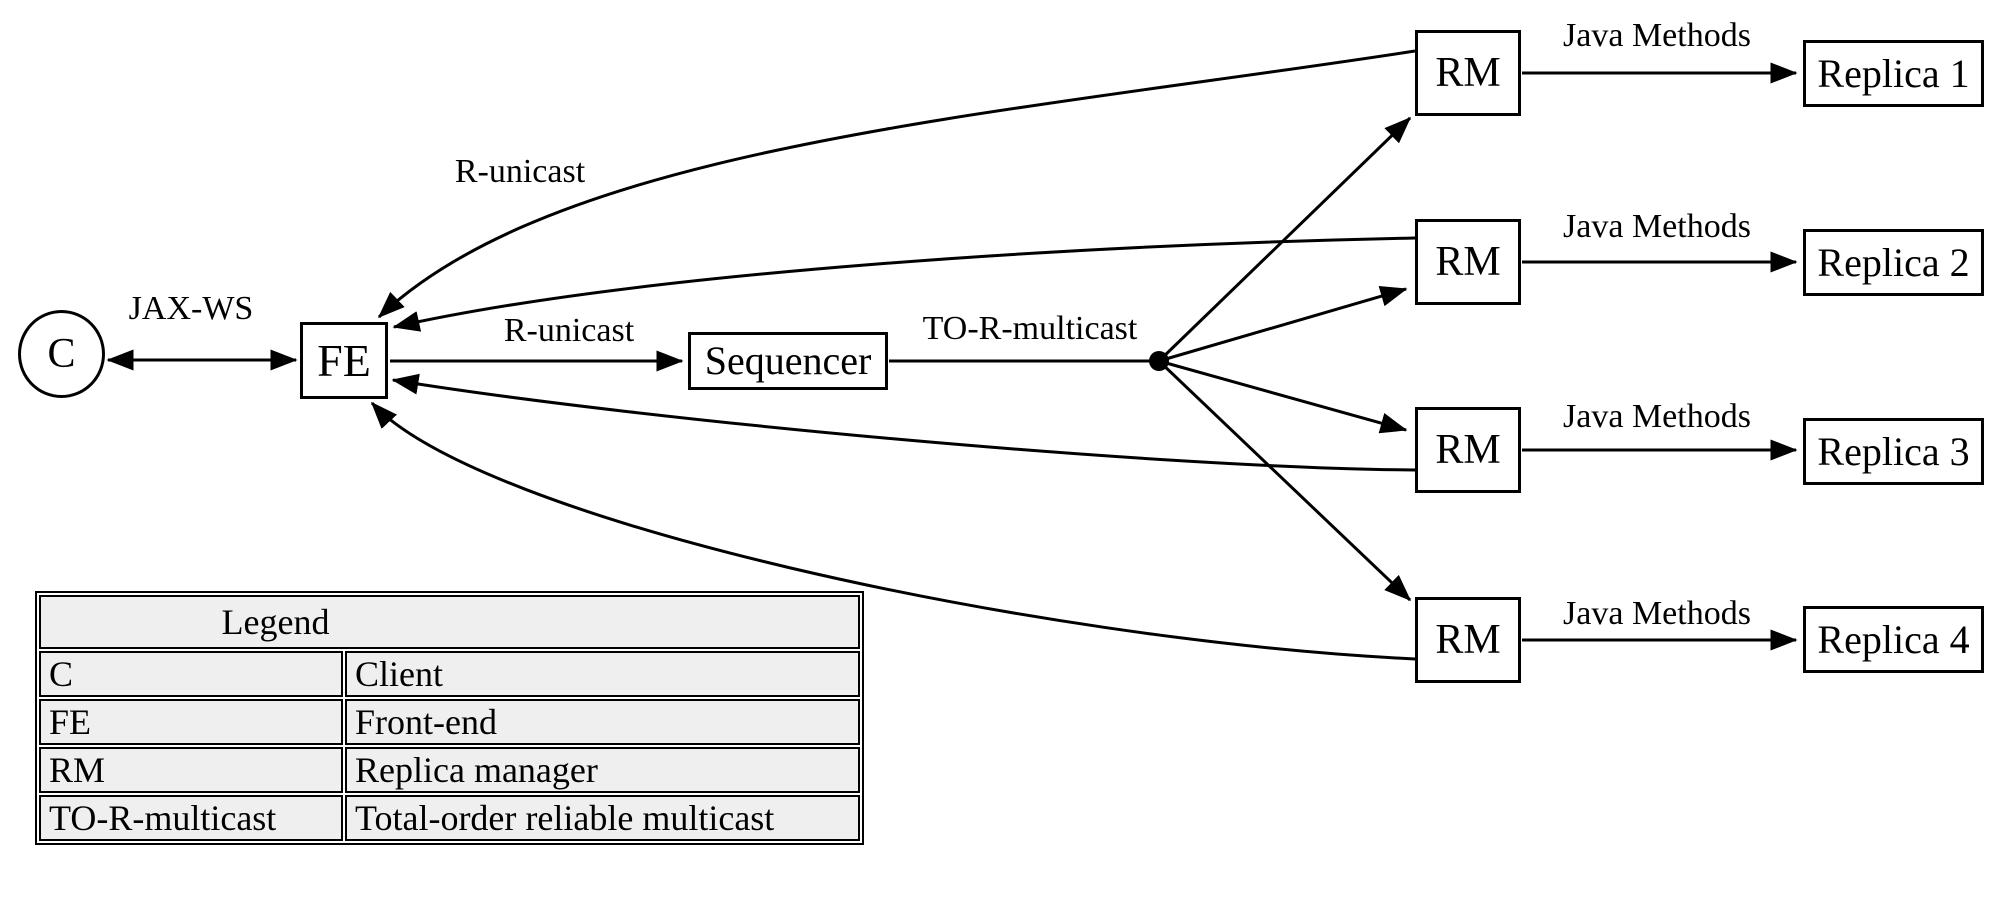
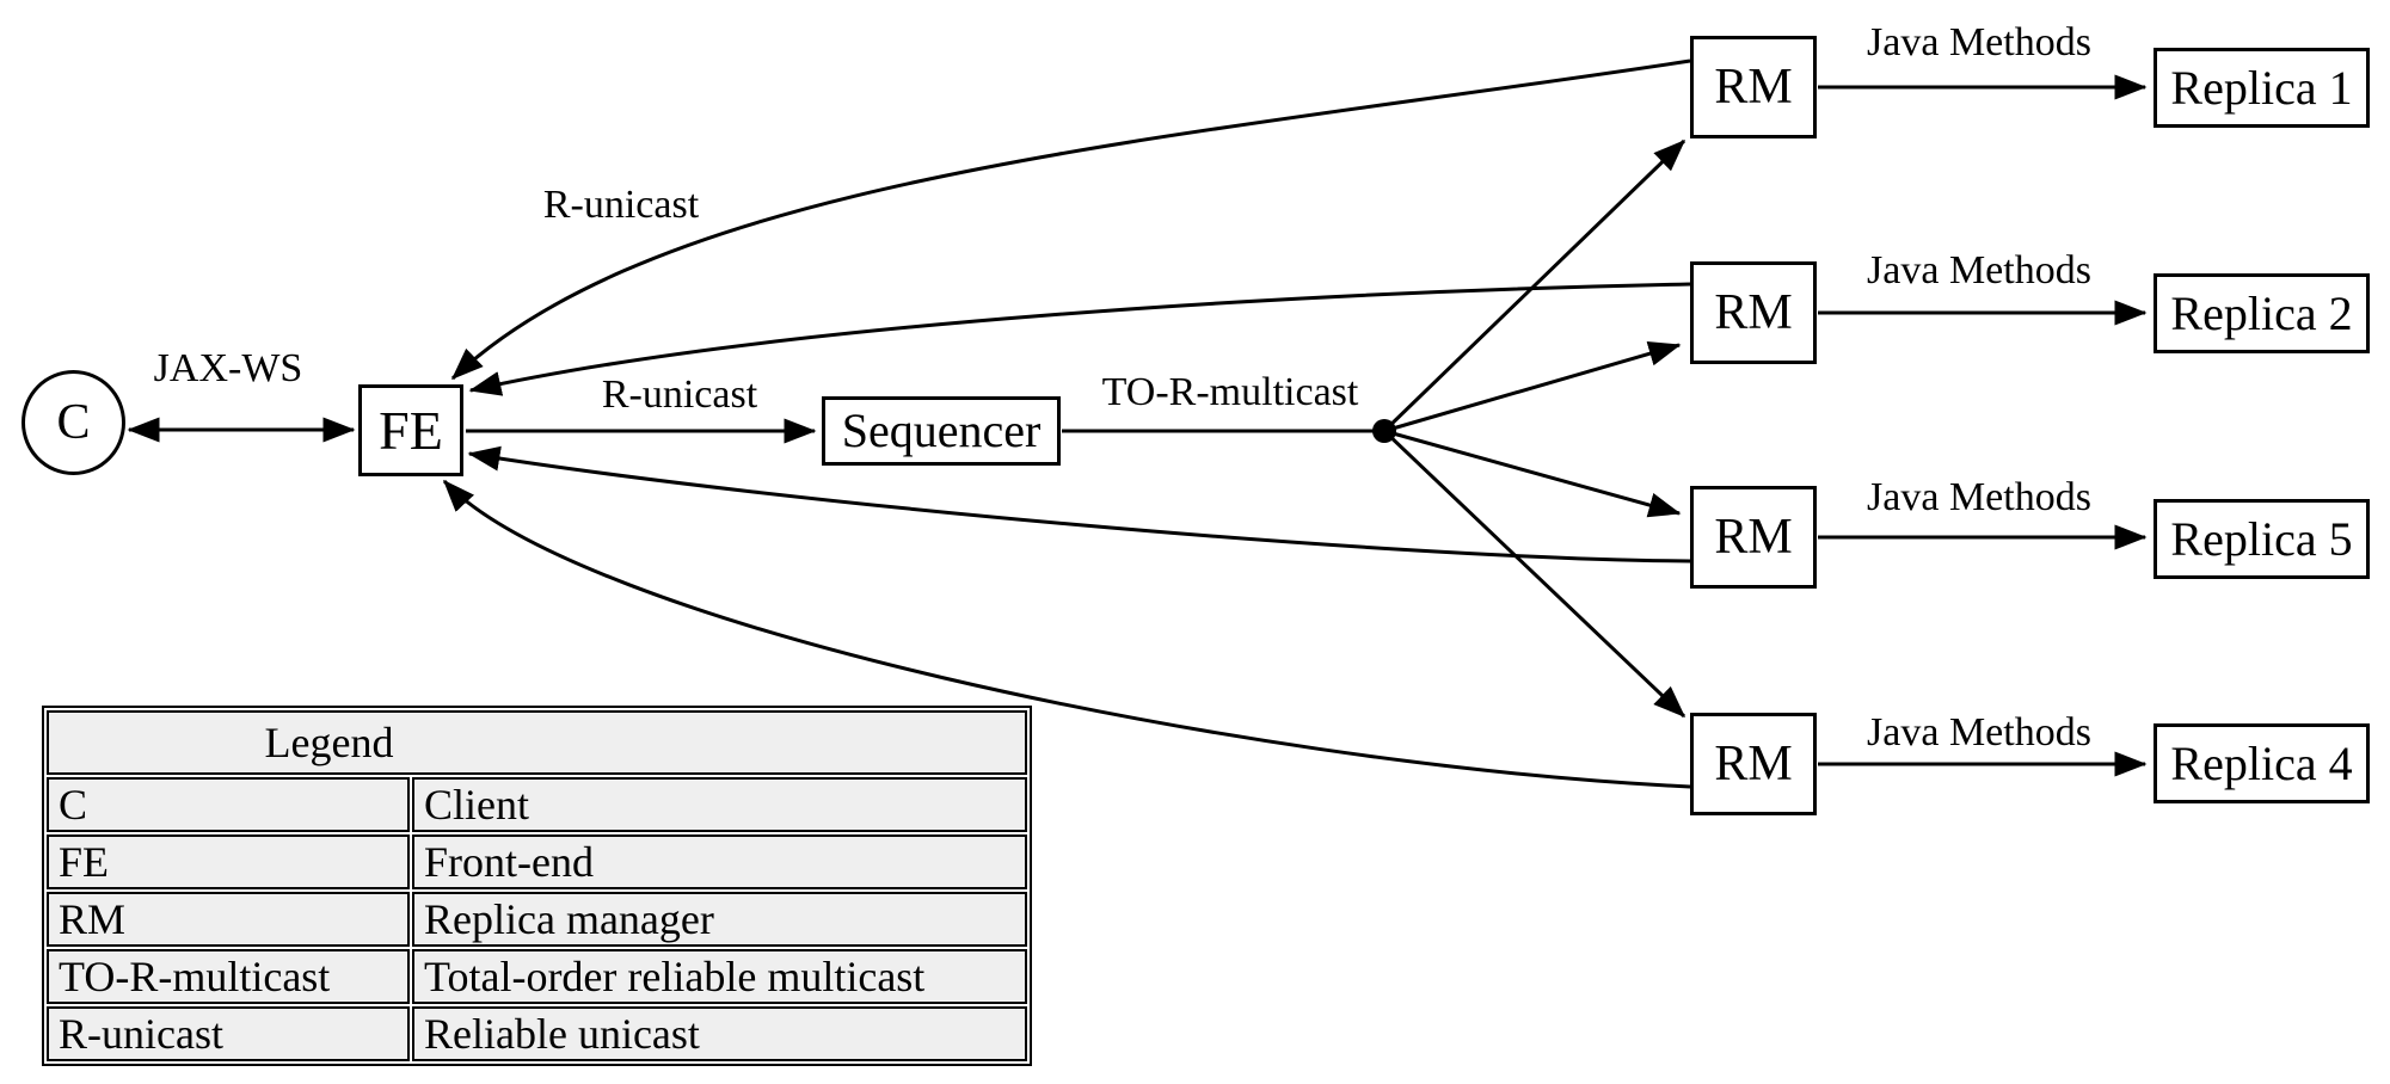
  C
  FE
  Sequencer
  RM
  RM
  RM
  RM
  Replica 1
  Replica 2
- Replica 3
+ Replica 5
  Replica 4
  JAX-WS
  R-unicast
  R-unicast
  TO-R-multicast
  Java Methods
  Java Methods
  Java Methods
  Java Methods
  Legend
  C	Client
  FE	Front-end
  RM	Replica manager
  TO-R-multicast	Total-order reliable multicast
+ R-unicast	Reliable unicast
